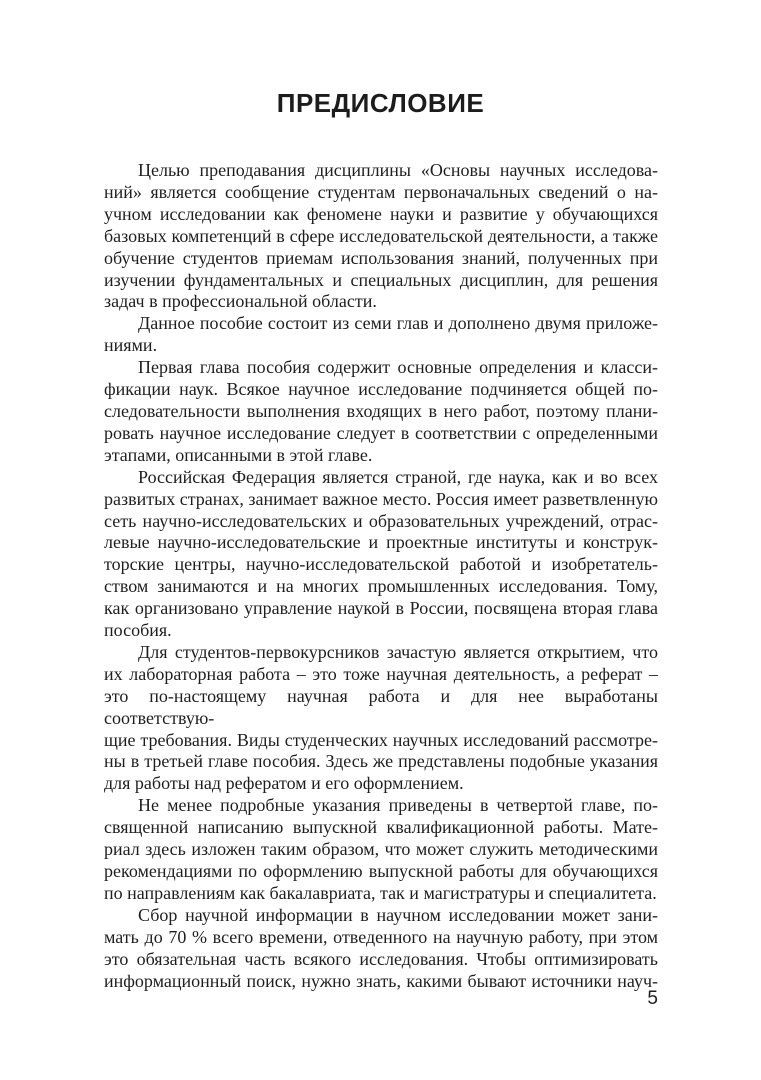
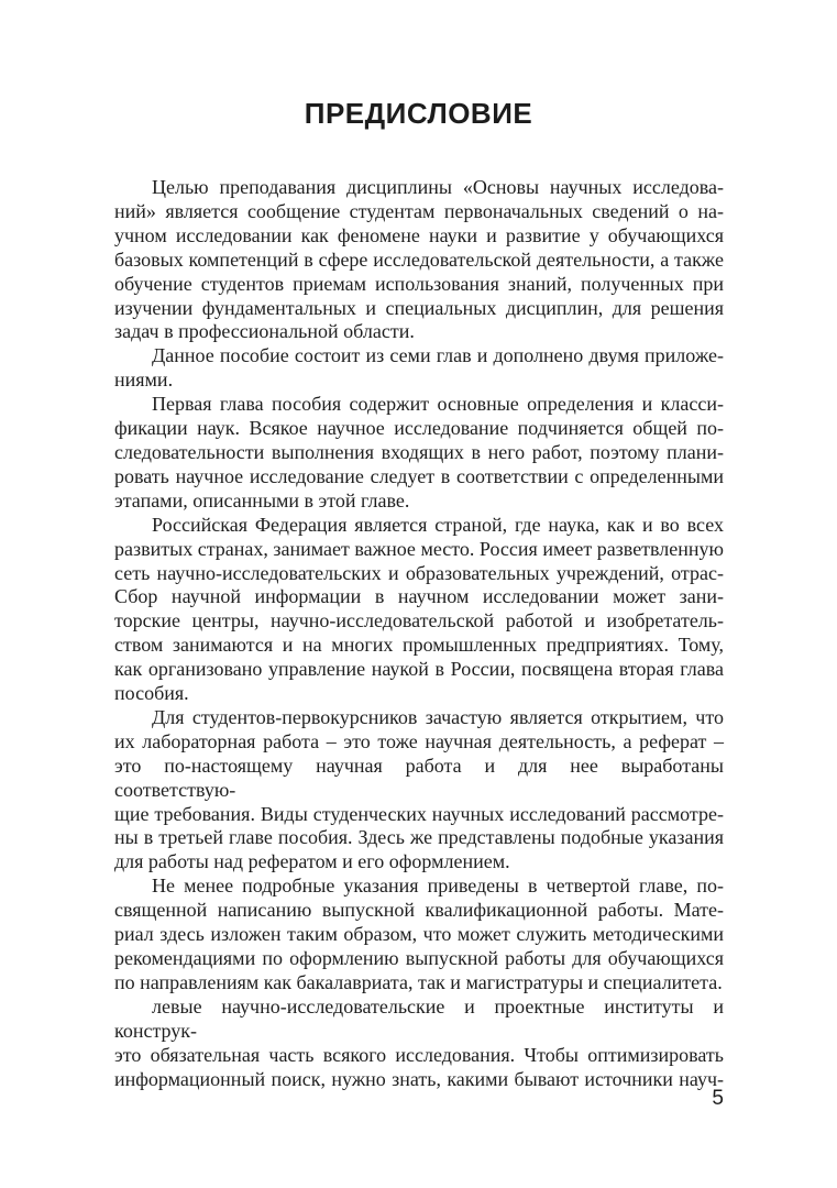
  ПРЕДИСЛОВИЕ
  Целью преподавания дисциплины «Основы научных исследова-
  ний» является сообщение студентам первоначальных сведений о на-
  учном исследовании как феномене науки и развитие у обучающихся
  базовых компетенций в сфере исследовательской деятельности, а также
  обучение студентов приемам использования знаний, полученных при
  изучении фундаментальных и специальных дисциплин, для решения
  задач в профессиональной области.
  Данное пособие состоит из семи глав и дополнено двумя приложе-
  ниями.
  Первая глава пособия содержит основные определения и класси-
  фикации наук. Всякое научное исследование подчиняется общей по-
  следовательности выполнения входящих в него работ, поэтому плани-
  ровать научное исследование следует в соответствии с определенными
  этапами, описанными в этой главе.
  Российская Федерация является страной, где наука, как и во всех
  развитых странах, занимает важное место. Россия имеет разветвленную
  сеть научно-исследовательских и образовательных учреждений, отрас-
- левые научно-исследовательские и проектные институты и конструк-
+ Сбор научной информации в научном исследовании может зани-
  торские центры, научно-исследовательской работой и изобретатель-
- ством занимаются и на многих промышленных исследования. Тому,
+ ством занимаются и на многих промышленных предприятиях. Тому,
  как организовано управление наукой в России, посвящена вторая глава
  пособия.
  Для студентов-первокурсников зачастую является открытием, что
  их лабораторная работа – это тоже научная деятельность, а реферат –
  это по-настоящему научная работа и для нее выработаны соответствую-
  щие требования. Виды студенческих научных исследований рассмотре-
  ны в третьей главе пособия. Здесь же представлены подобные указания
  для работы над рефератом и его оформлением.
  Не менее подробные указания приведены в четвертой главе, по-
  священной написанию выпускной квалификационной работы. Мате-
  риал здесь изложен таким образом, что может служить методическими
  рекомендациями по оформлению выпускной работы для обучающихся
  по направлениям как бакалавриата, так и магистратуры и специалитета.
- Сбор научной информации в научном исследовании может зани-
+ левые научно-исследовательские и проектные институты и конструк-
- мать до 70 % всего времени, отведенного на научную работу, при этом
  это обязательная часть всякого исследования. Чтобы оптимизировать
  информационный поиск, нужно знать, какими бывают источники науч-
  5
